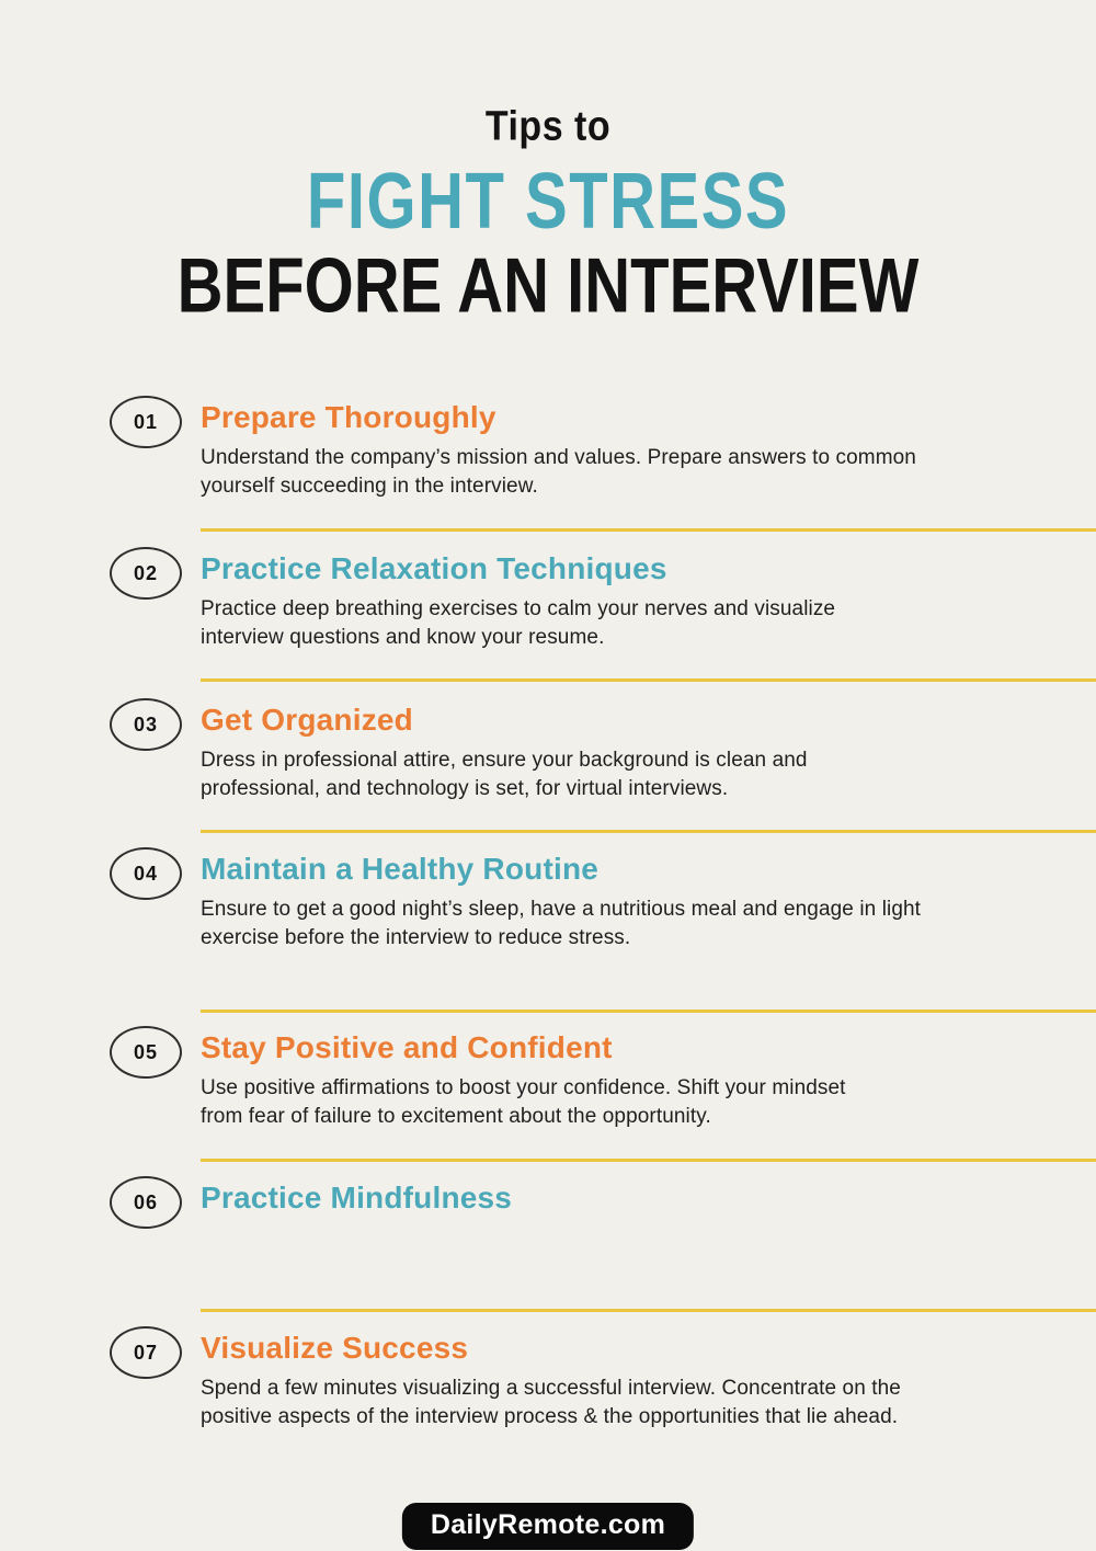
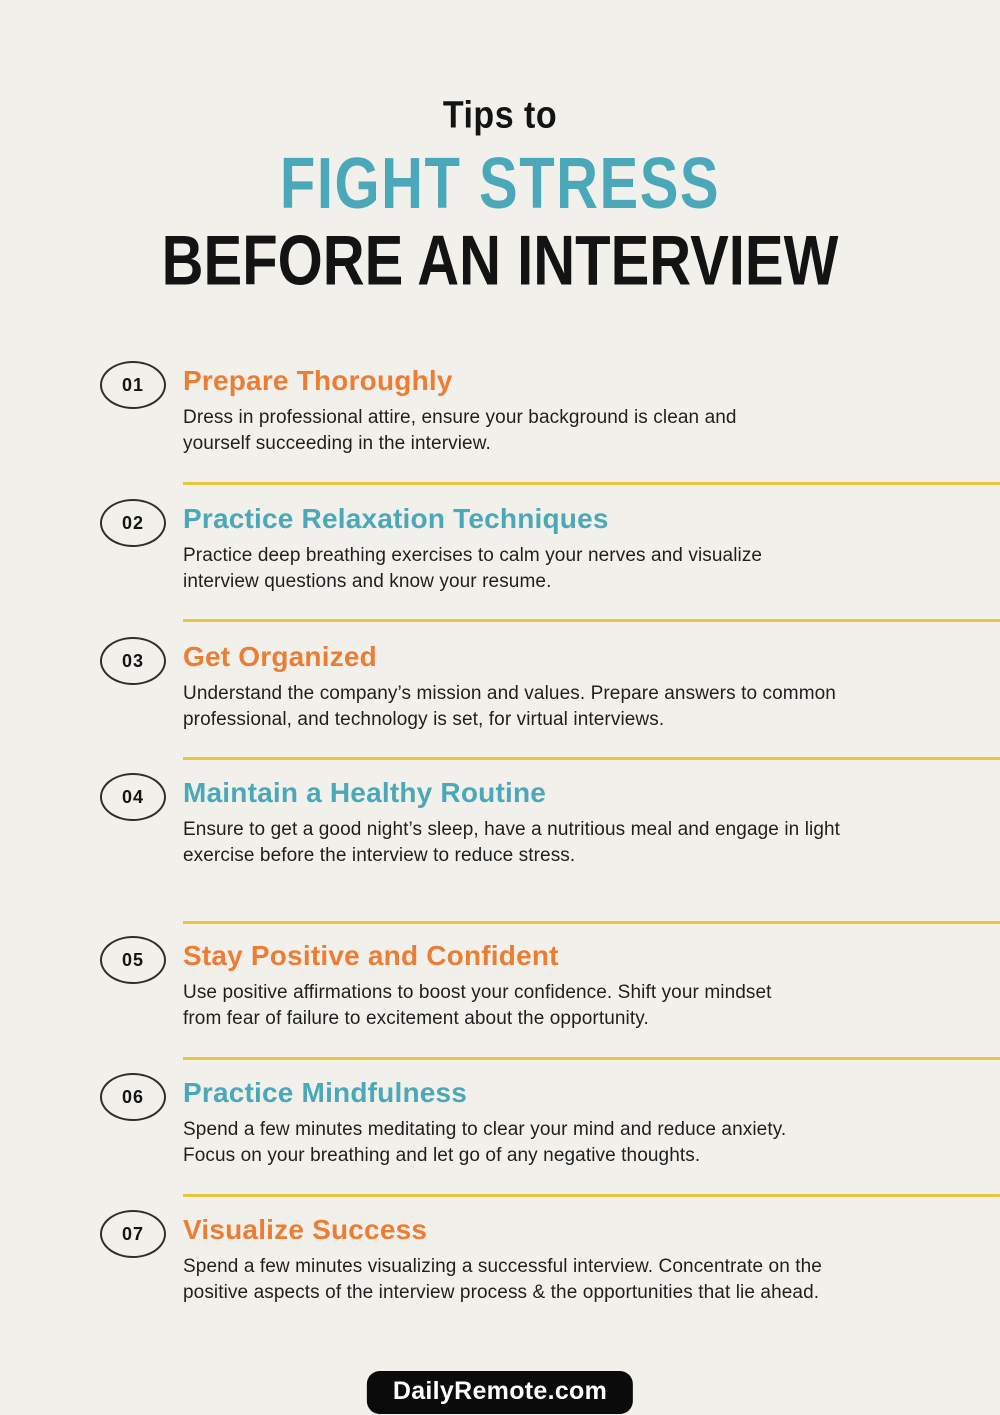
  Tips to
  FIGHT STRESS
  BEFORE AN INTERVIEW
  01
  Prepare Thoroughly
- Understand the company’s mission and values. Prepare answers to common
+ Dress in professional attire, ensure your background is clean and
  yourself succeeding in the interview.
  02
  Practice Relaxation Techniques
  Practice deep breathing exercises to calm your nerves and visualize
  interview questions and know your resume.
  03
  Get Organized
- Dress in professional attire, ensure your background is clean and
+ Understand the company’s mission and values. Prepare answers to common
  professional, and technology is set, for virtual interviews.
  04
  Maintain a Healthy Routine
  Ensure to get a good night’s sleep, have a nutritious meal and engage in light
  exercise before the interview to reduce stress.
  05
  Stay Positive and Confident
  Use positive affirmations to boost your confidence. Shift your mindset
  from fear of failure to excitement about the opportunity.
  06
  Practice Mindfulness
+ Spend a few minutes meditating to clear your mind and reduce anxiety.
+ Focus on your breathing and let go of any negative thoughts.
  07
  Visualize Success
  Spend a few minutes visualizing a successful interview. Concentrate on the
  positive aspects of the interview process & the opportunities that lie ahead.
  DailyRemote.com
